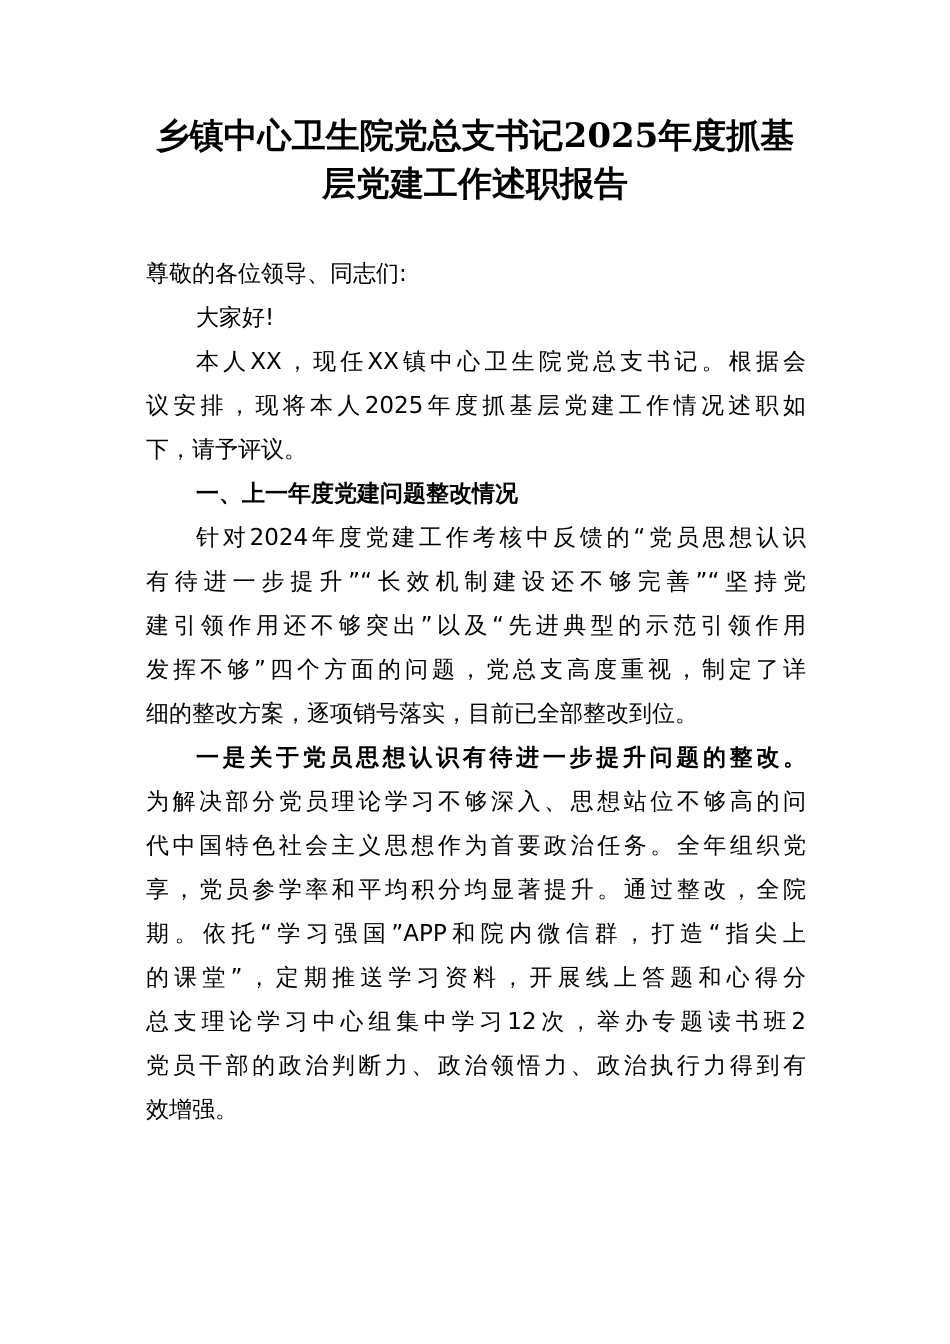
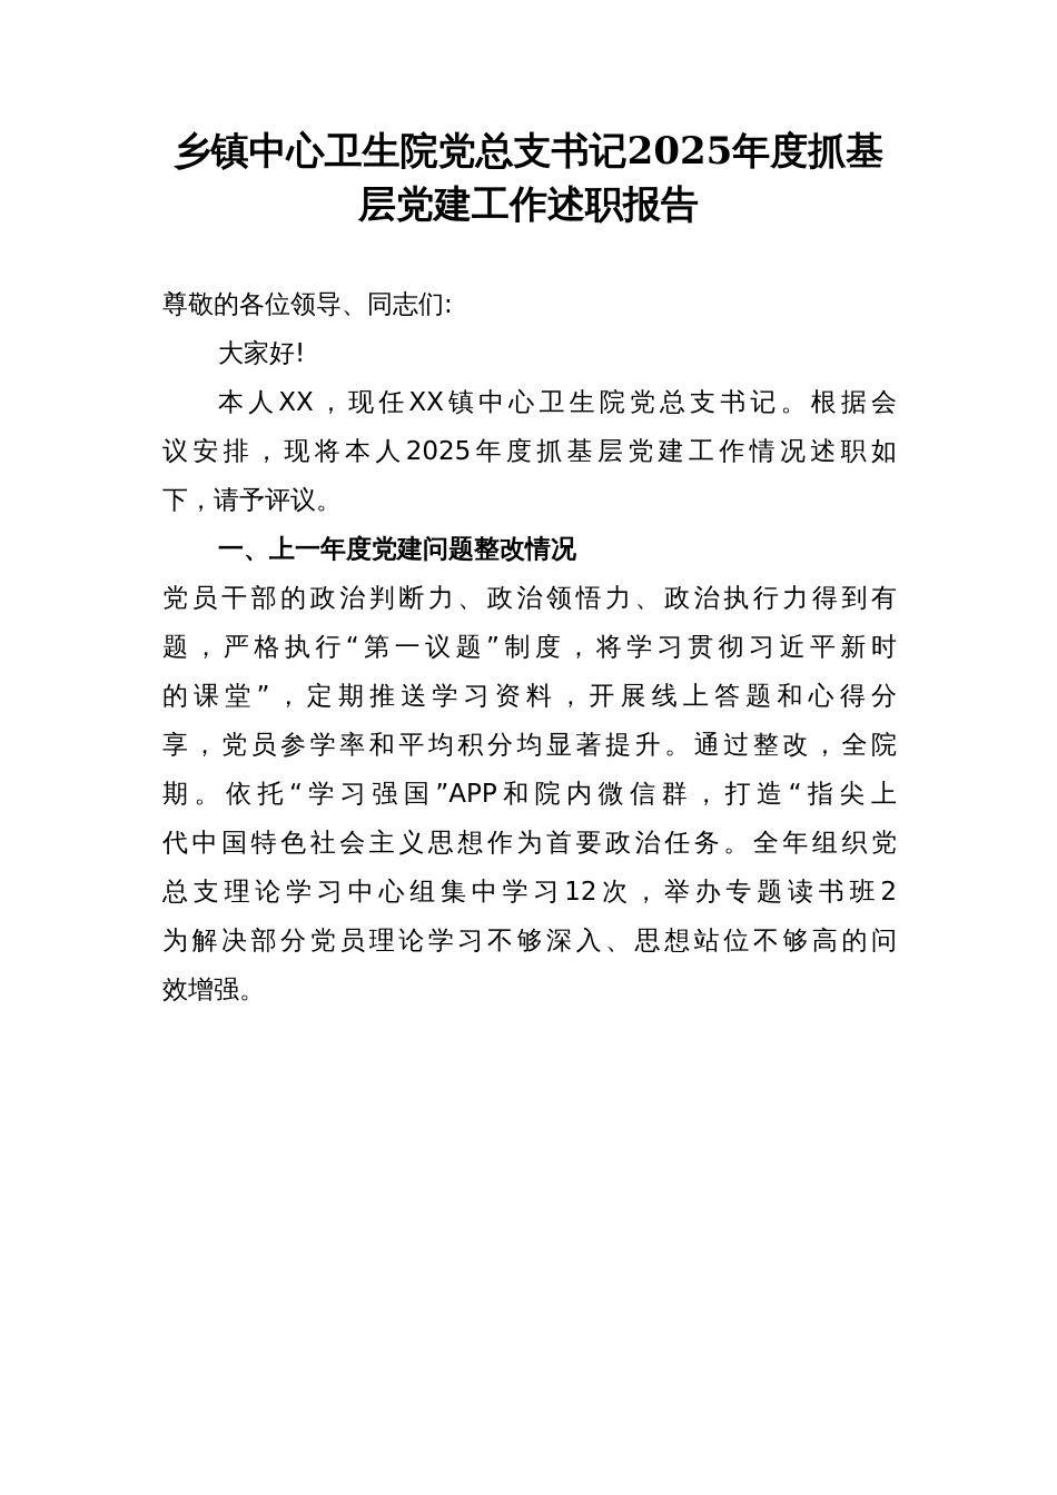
  乡镇中心卫生院党总支书记2025年度抓基
  层党建工作述职报告
  尊敬的各位领导、同志们:
  大家好!
  本人XX，现任XX镇中心卫生院党总支书记。根据会
  议安排，现将本人2025年度抓基层党建工作情况述职如
  下，请予评议。
  一、上一年度党建问题整改情况
- 针对2024年度党建工作考核中反馈的“党员思想认识
- 有待进一步提升”“长效机制建设还不够完善”“坚持党
- 建引领作用还不够突出”以及“先进典型的示范引领作用
- 发挥不够”四个方面的问题，党总支高度重视，制定了详
- 细的整改方案，逐项销号落实，目前已全部整改到位。
- 一是关于党员思想认识有待进一步提升问题的整改。
- 为解决部分党员理论学习不够深入、思想站位不够高的问
+ 党员干部的政治判断力、政治领悟力、政治执行力得到有
+ 题，严格执行“第一议题”制度，将学习贯彻习近平新时
- 代中国特色社会主义思想作为首要政治任务。全年组织党
+ 的课堂”，定期推送学习资料，开展线上答题和心得分
  享，党员参学率和平均积分均显著提升。通过整改，全院
  期。依托“学习强国”APP和院内微信群，打造“指尖上
- 的课堂”，定期推送学习资料，开展线上答题和心得分
+ 代中国特色社会主义思想作为首要政治任务。全年组织党
  总支理论学习中心组集中学习12次，举办专题读书班2
- 党员干部的政治判断力、政治领悟力、政治执行力得到有
+ 为解决部分党员理论学习不够深入、思想站位不够高的问
  效增强。
